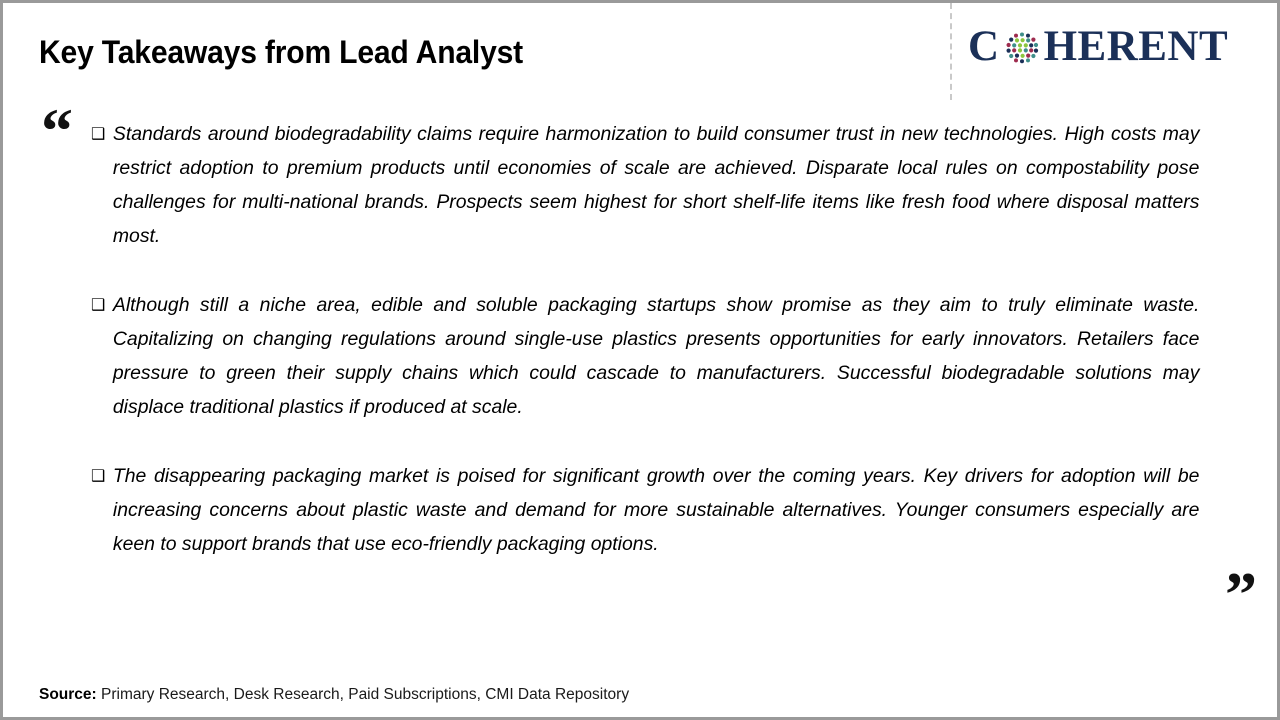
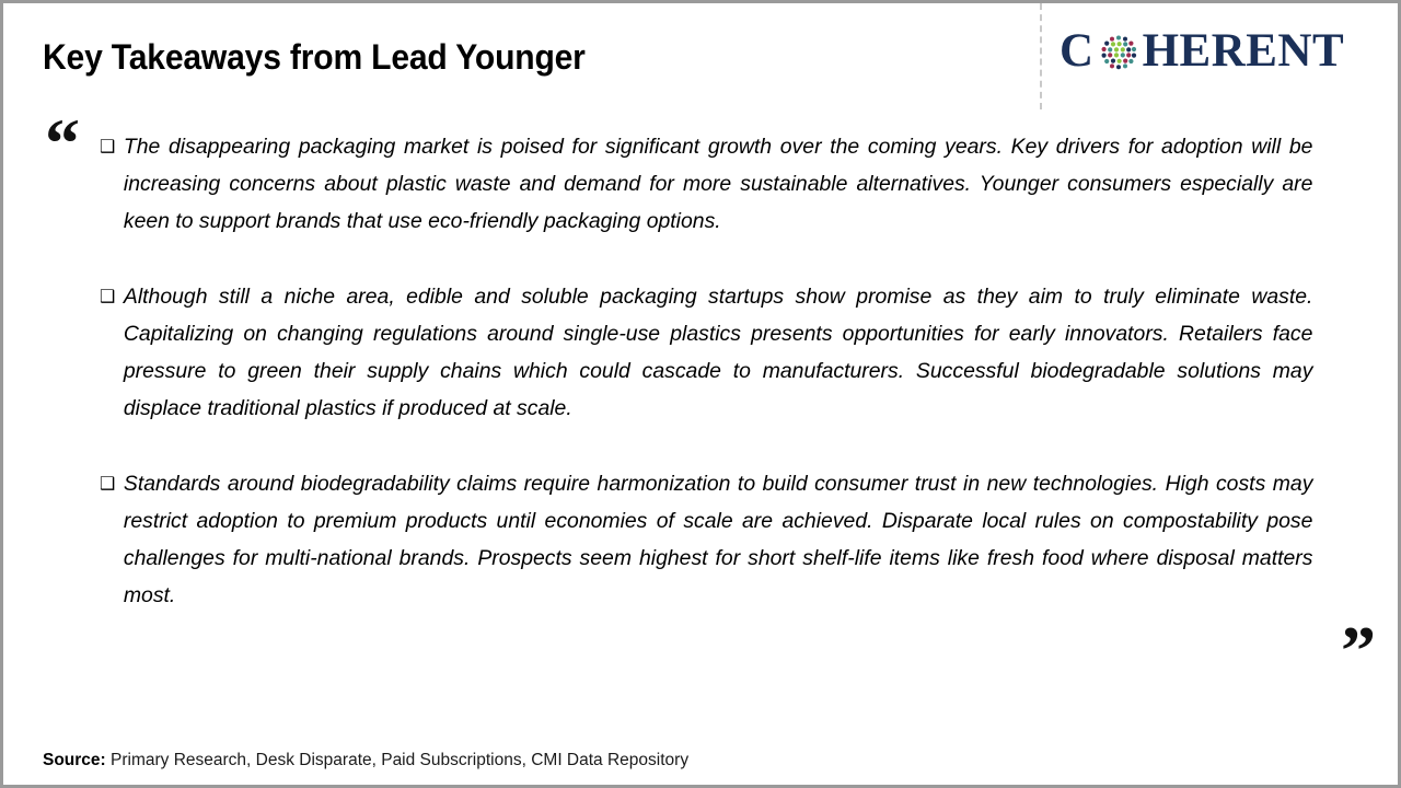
- Key Takeaways from Lead Analyst
+ Key Takeaways from Lead Younger
  C
  HERENT
  “
  ❑
- Standards around biodegradability claims require harmonization to build consumer trust in new technologies. High costs may restrict adoption to premium products until economies of scale are achieved. Disparate local rules on compostability pose challenges for multi-national brands. Prospects seem highest for short shelf-life items like fresh food where disposal matters most.
+ The disappearing packaging market is poised for significant growth over the coming years. Key drivers for adoption will be increasing concerns about plastic waste and demand for more sustainable alternatives. Younger consumers especially are keen to support brands that use eco-friendly packaging options.
  ❑
  Although still a niche area, edible and soluble packaging startups show promise as they aim to truly eliminate waste. Capitalizing on changing regulations around single-use plastics presents opportunities for early innovators. Retailers face pressure to green their supply chains which could cascade to manufacturers. Successful biodegradable solutions may displace traditional plastics if produced at scale.
  ❑
- The disappearing packaging market is poised for significant growth over the coming years. Key drivers for adoption will be increasing concerns about plastic waste and demand for more sustainable alternatives. Younger consumers especially are keen to support brands that use eco-friendly packaging options.
+ Standards around biodegradability claims require harmonization to build consumer trust in new technologies. High costs may restrict adoption to premium products until economies of scale are achieved. Disparate local rules on compostability pose challenges for multi-national brands. Prospects seem highest for short shelf-life items like fresh food where disposal matters most.
  ”
- Source: Primary Research, Desk Research, Paid Subscriptions, CMI Data Repository
+ Source: Primary Research, Desk Disparate, Paid Subscriptions, CMI Data Repository
